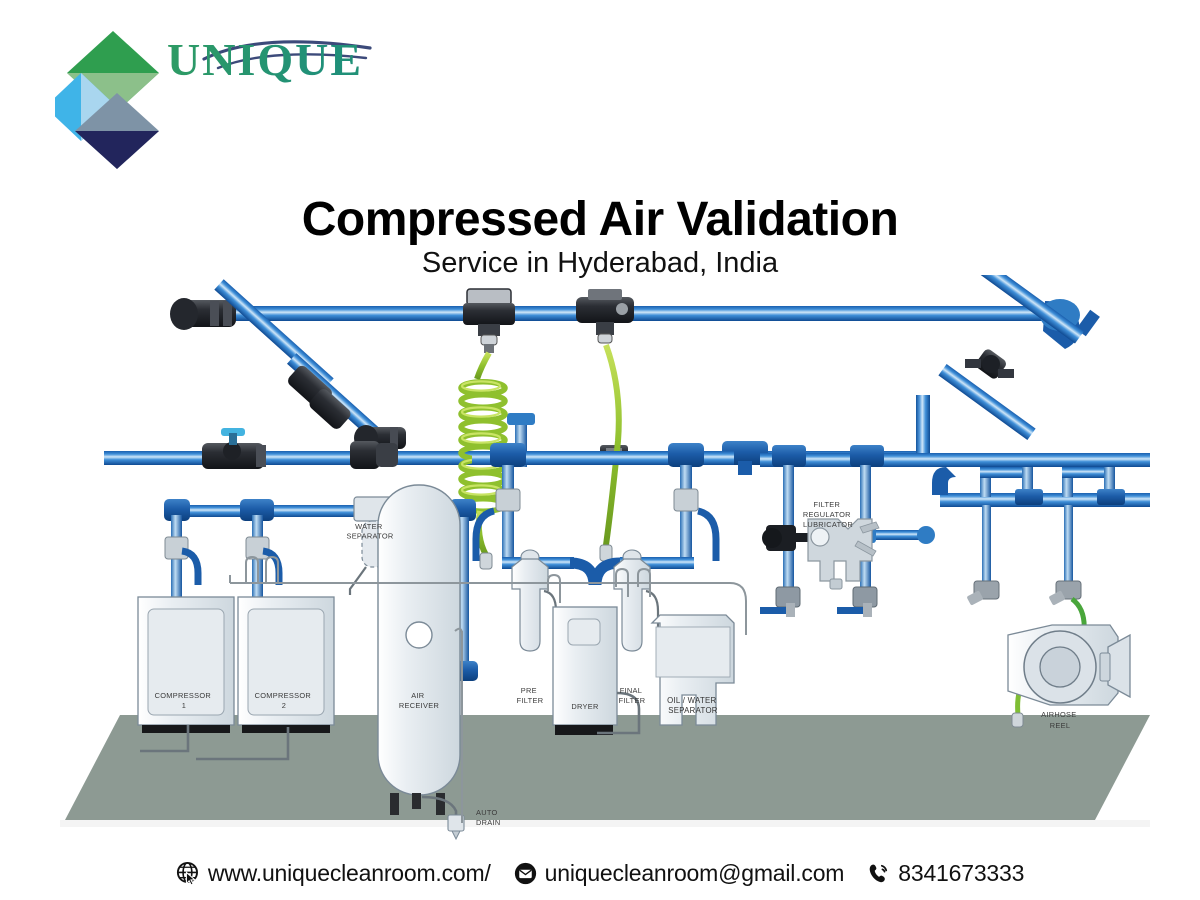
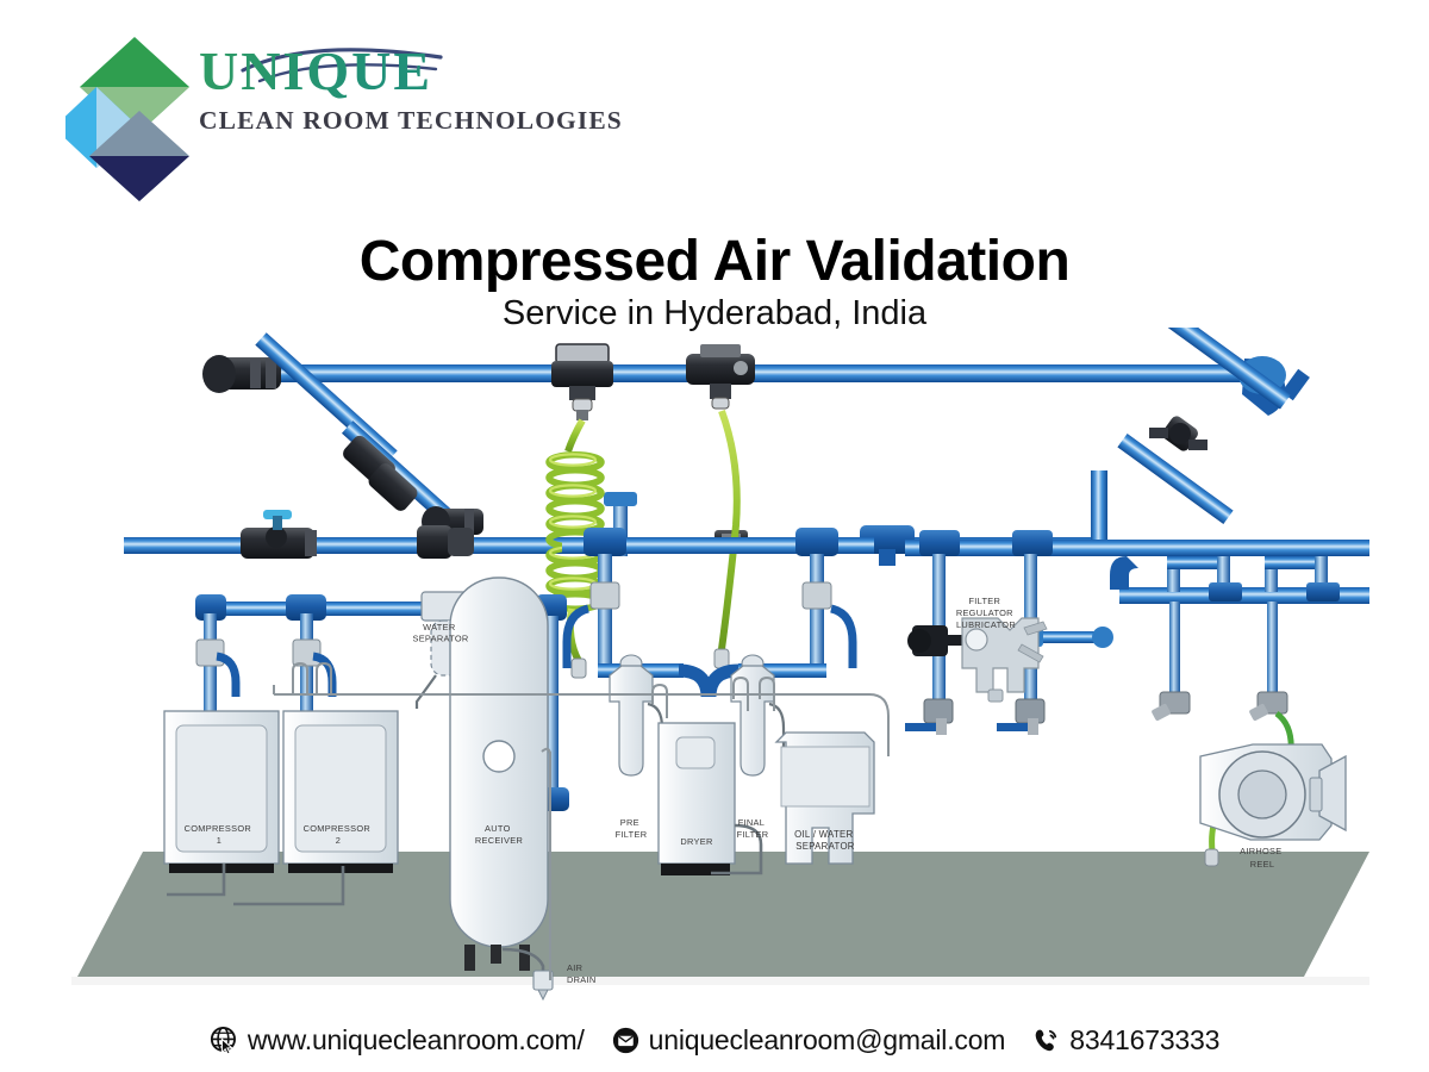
  UNIQUE
+ CLEAN ROOM TECHNOLOGIES
  Compressed Air Validation
  Service in Hyderabad, India
  WATER SEPARATOR
  COMPRESSOR 1
  COMPRESSOR 2
- AIR RECEIVER
+ AUTO RECEIVER
  PRE FILTER
  DRYER
  FINAL FILTER
  OIL / WATER SEPARATOR
- AUTO DRAIN
+ AIR DRAIN
  FILTER REGULATOR LUBRICATOR
  AIRHOSE REEL
  www.uniquecleanroom.com/
  uniquecleanroom@gmail.com
  8341673333
